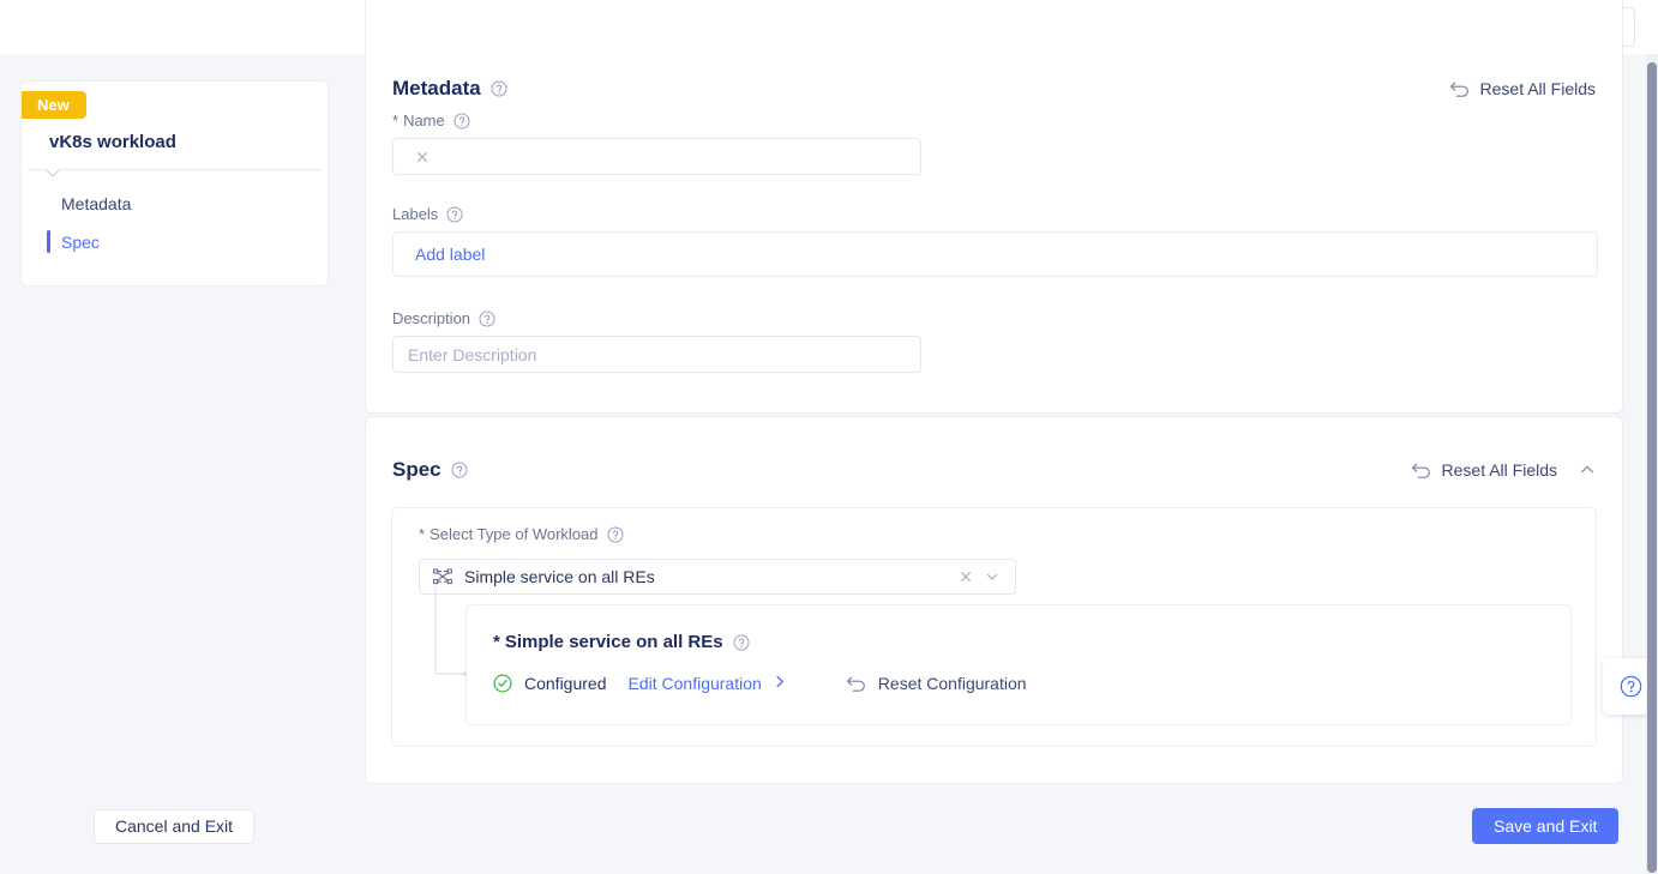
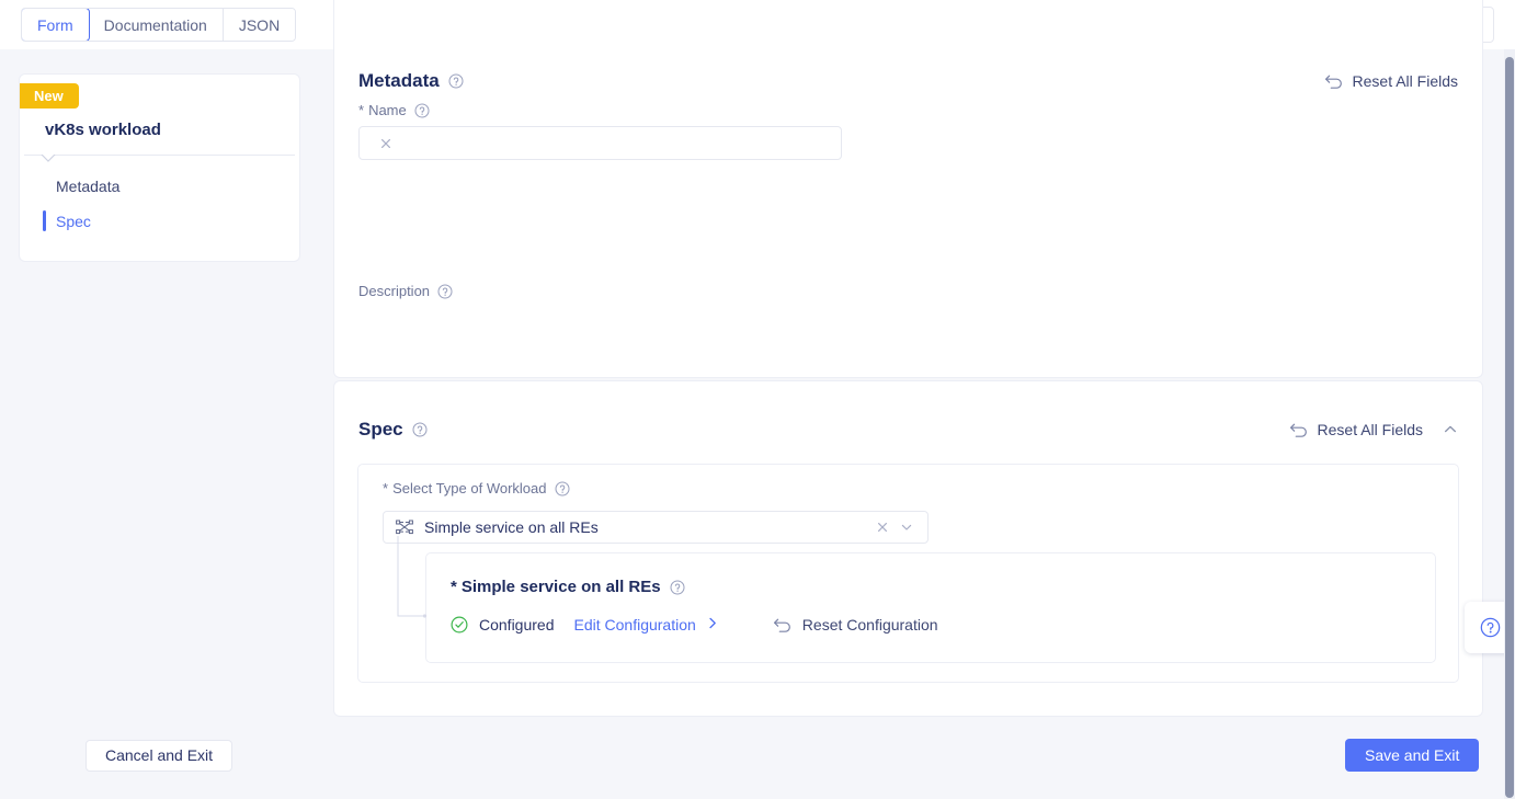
+ Form
+ Documentation
+ JSON
  New
  vK8s workload
  Metadata
  Spec
  Metadata
  Reset All Fields
  *
  Name
- Labels
- Add label
  Description
- Enter Description
  Spec
  Reset All Fields
  *
  Select Type of Workload
  Simple service on all REs
  *
  Simple service on all REs
  Configured
  Edit Configuration
  Reset Configuration
  Cancel and Exit
  Save and Exit
